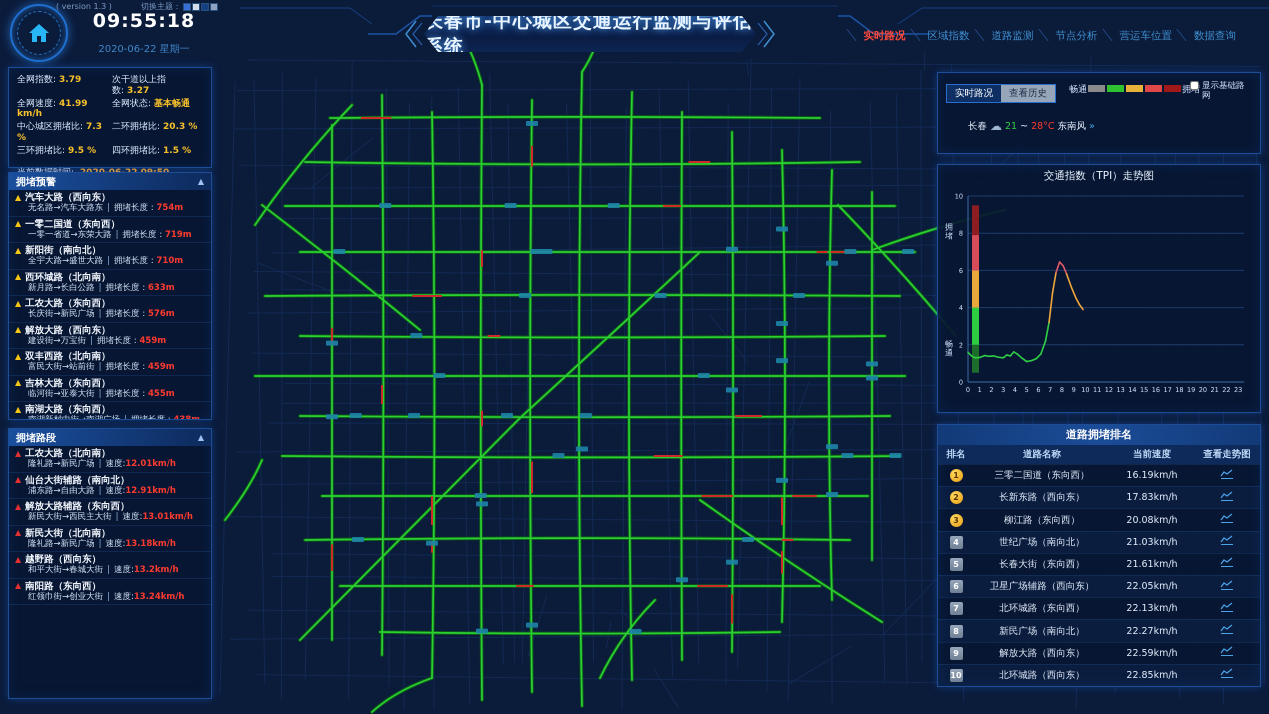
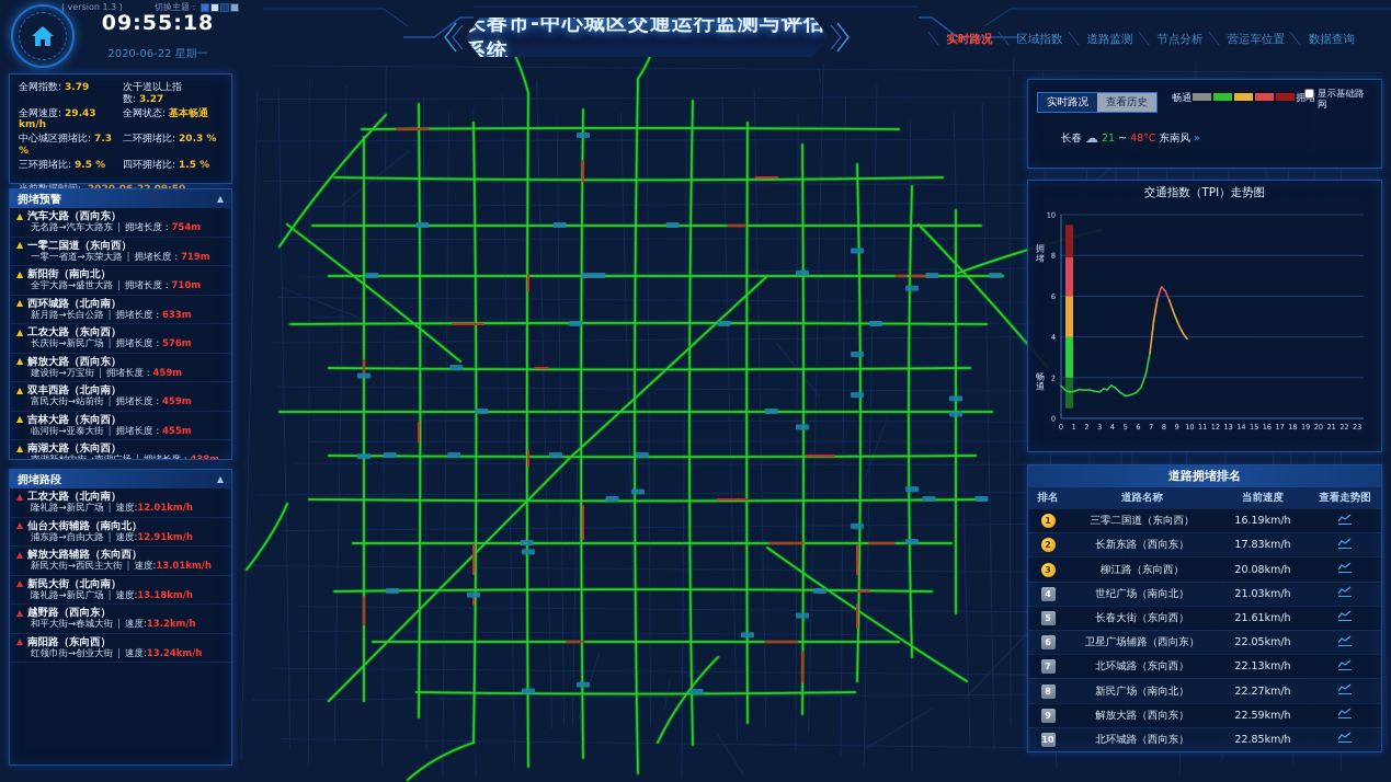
  ( version 1.3 )
  切换主题：
  09:55:18
  2020-06-22 星期一
  春市-中心城区交通运行监测与评估统
  实时路况
  区域指数
  道路监测
  节点分析
  营运车位置
  数据查询
  全网指数: 3.79
  次干道以上指数: 3.27
- 全网速度: 41.99 km/h
+ 全网速度: 29.43 km/h
  全网状态: 基本畅通
  中心城区拥堵比: 7.3 %
  二环拥堵比: 20.3 %
  三环拥堵比: 9.5 %
  四环拥堵比: 1.5 %
  拥堵预警
  ▲
  ▲
  汽车大路（西向东）
  无名路→汽车大路东 | 拥堵长度：754m
  ▲
  一零二国道（东向西）
  一零一省道→东荣大路 | 拥堵长度：719m
  ▲
  新阳街（南向北）
  全宇大路→盛世大路 | 拥堵长度：710m
  ▲
  西环城路（北向南）
  新月路→长白公路 | 拥堵长度：633m
  ▲
  工农大路（东向西）
  长庆街→新民广场 | 拥堵长度：576m
  ▲
  解放大路（西向东）
  建设街→万宝街 | 拥堵长度：459m
  ▲
  双丰西路（北向南）
  富民大街→站前街 | 拥堵长度：459m
  ▲
  吉林大路（东向西）
  临河街→亚泰大街 | 拥堵长度：455m
  ▲
  南湖大路（东向西）
  拥堵路段
  ▲
  ▲
  工农大路（北向南）
  隆礼路→新民广场 | 速度:12.01km/h
  ▲
  仙台大街辅路（南向北）
  浦东路→自由大路 | 速度:12.91km/h
  ▲
  解放大路辅路（东向西）
  新民大街→西民主大街 | 速度:13.01km/h
  ▲
  新民大街（北向南）
  隆礼路→新民广场 | 速度:13.18km/h
  ▲
  越野路（西向东）
  和平大街→春城大街 | 速度:13.2km/h
  ▲
  南阳路（东向西）
  红领巾街→创业大街 | 速度:13.24km/h
  实时路况
  查看历史
  畅通
  拥堵
  显示基础路网
  长春
  ☁
  21
  ~
- 28°C
+ 48°C
  东南风
  »
  交通指数（TPI）走势图
  0
  2
  4
  6
  8
  10
  0
  1
  2
  3
  4
  5
  6
  7
  8
  9
  10
  11
  12
  13
  14
  15
  16
  17
  18
  19
  20
  21
  22
  23
  拥堵
  畅通
  道路拥堵排名
  排名
  道路名称
  当前速度
  查看走势图
  1
  三零二国道（东向西）
  16.19km/h
  2
  长新东路（西向东）
  17.83km/h
  3
  柳江路（东向西）
  20.08km/h
  4
  世纪广场（南向北）
  21.03km/h
  5
  长春大街（东向西）
  21.61km/h
  6
  卫星广场辅路（西向东）
  22.05km/h
  7
  北环城路（东向西）
  22.13km/h
  8
  新民广场（南向北）
  22.27km/h
  9
  解放大路（西向东）
  22.59km/h
  10
  北环城路（西向东）
  22.85km/h
